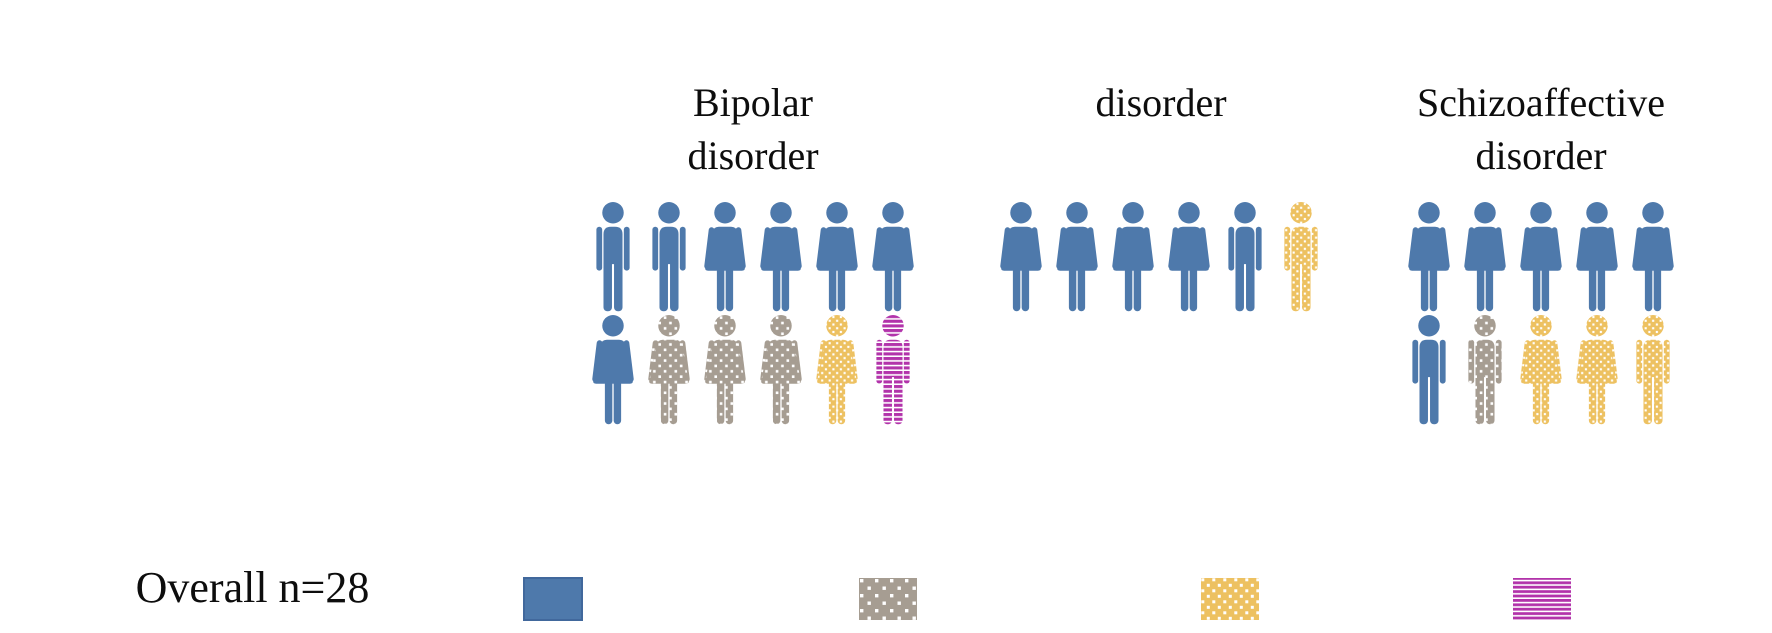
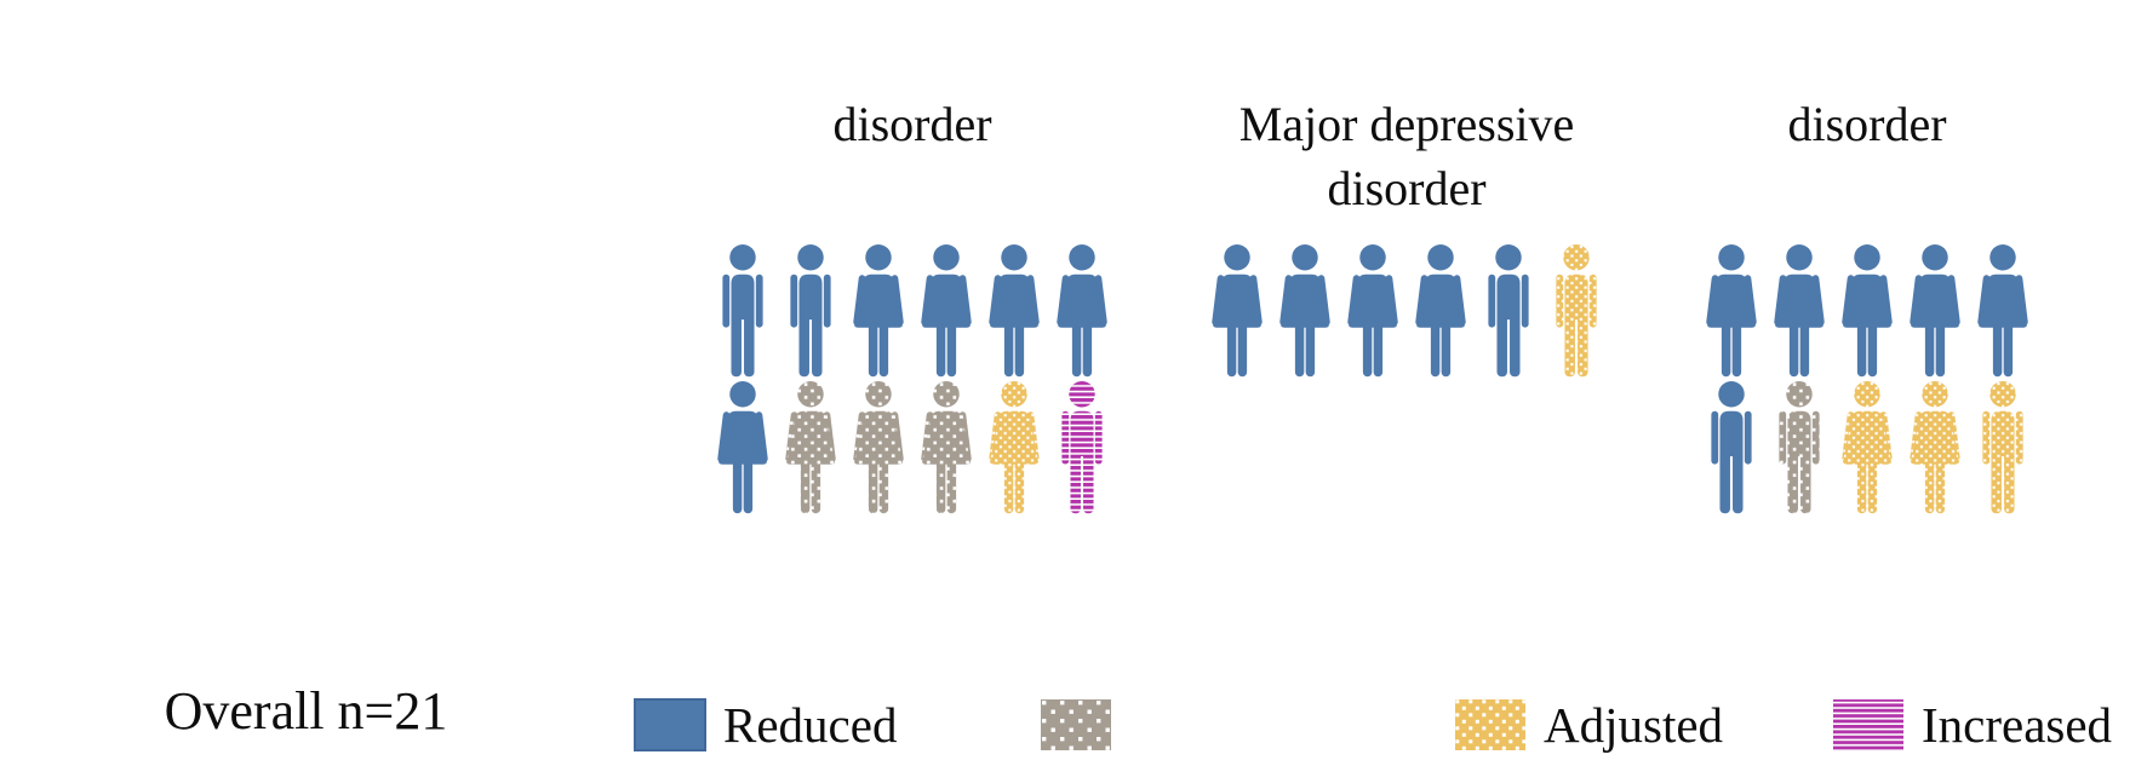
- Overall n=28
+ Overall n=21
- Bipolar
  disorder
+ Major depressive
  disorder
- Schizoaffective
  disorder
+ Reduced
+ Adjusted
+ Increased
